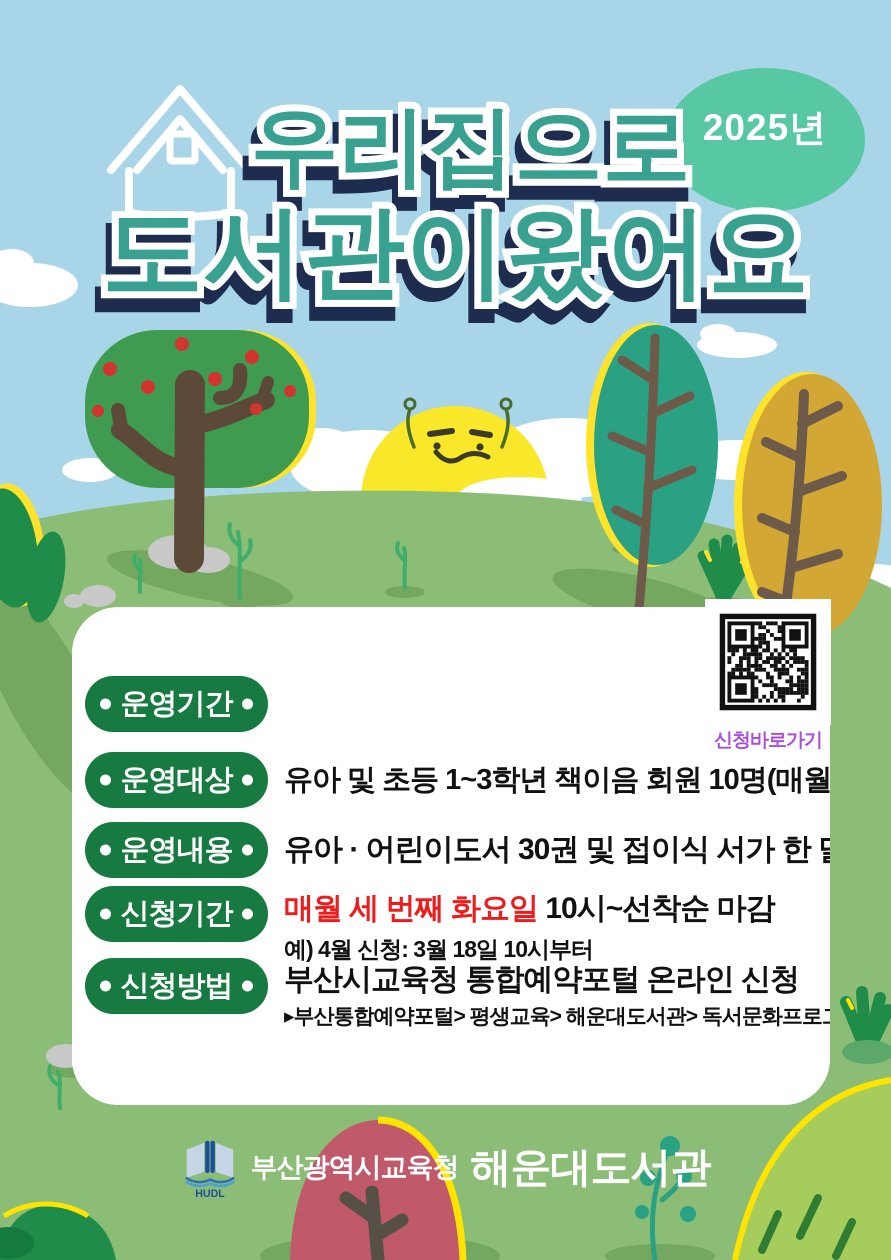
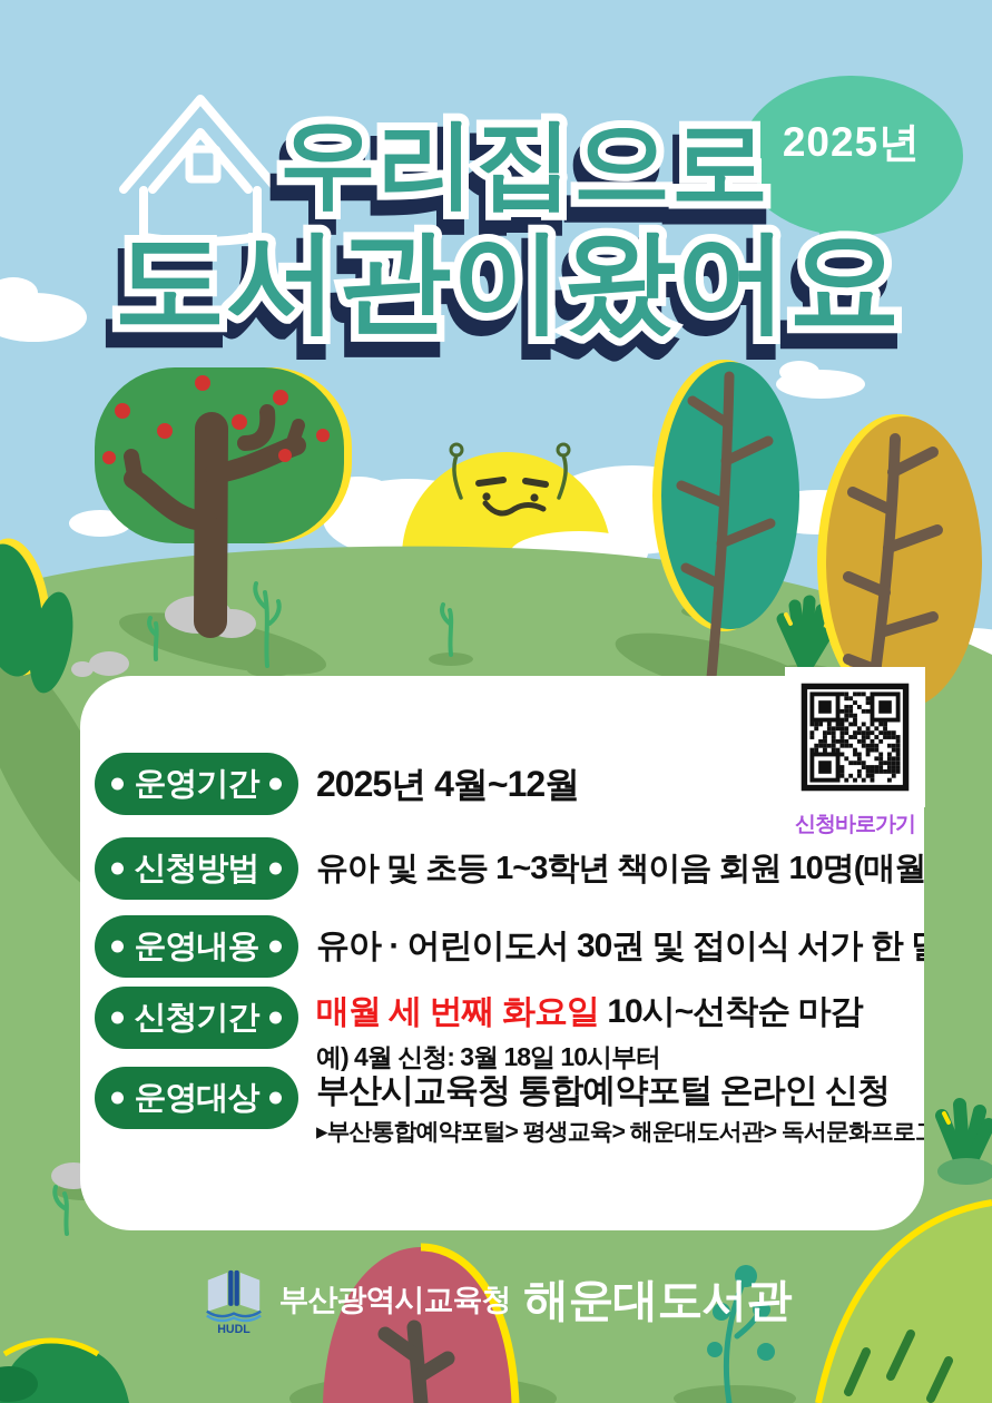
  우리집으로
  우리집으로
  도서관이왔어요
  도서관이왔어요
  2025년
  운영기간
+ 2025년 4월~12월
- 운영대상
+ 신청방법
  유아 및 초등 1~3학년 책이음 회원 10명(매월
  운영내용
  유아 · 어린이도서 30권 및 접이식 서가 한
  신청기간
  매월 세 번째 화요일 10시~선착순 마감
  예) 4월 신청: 3월 18일 10시부터
- 신청방법
+ 운영대상
  부산시교육청 통합예약포털 온라인 신청
  ▸부산통합예약포털> 평생교육> 해운대도서관> 독서문화프로
  신청바로가기
  HUDL
  부산광역시교육청
  해운대도서관
